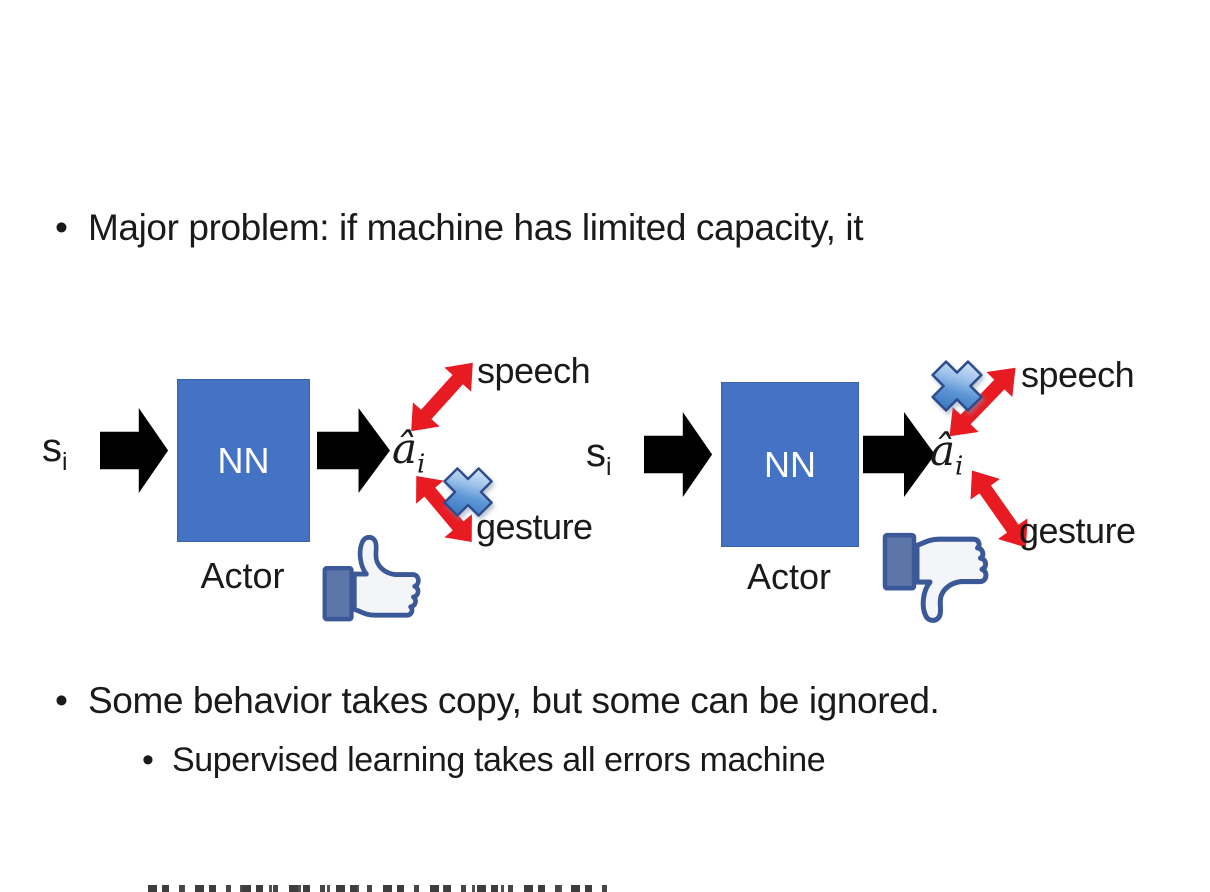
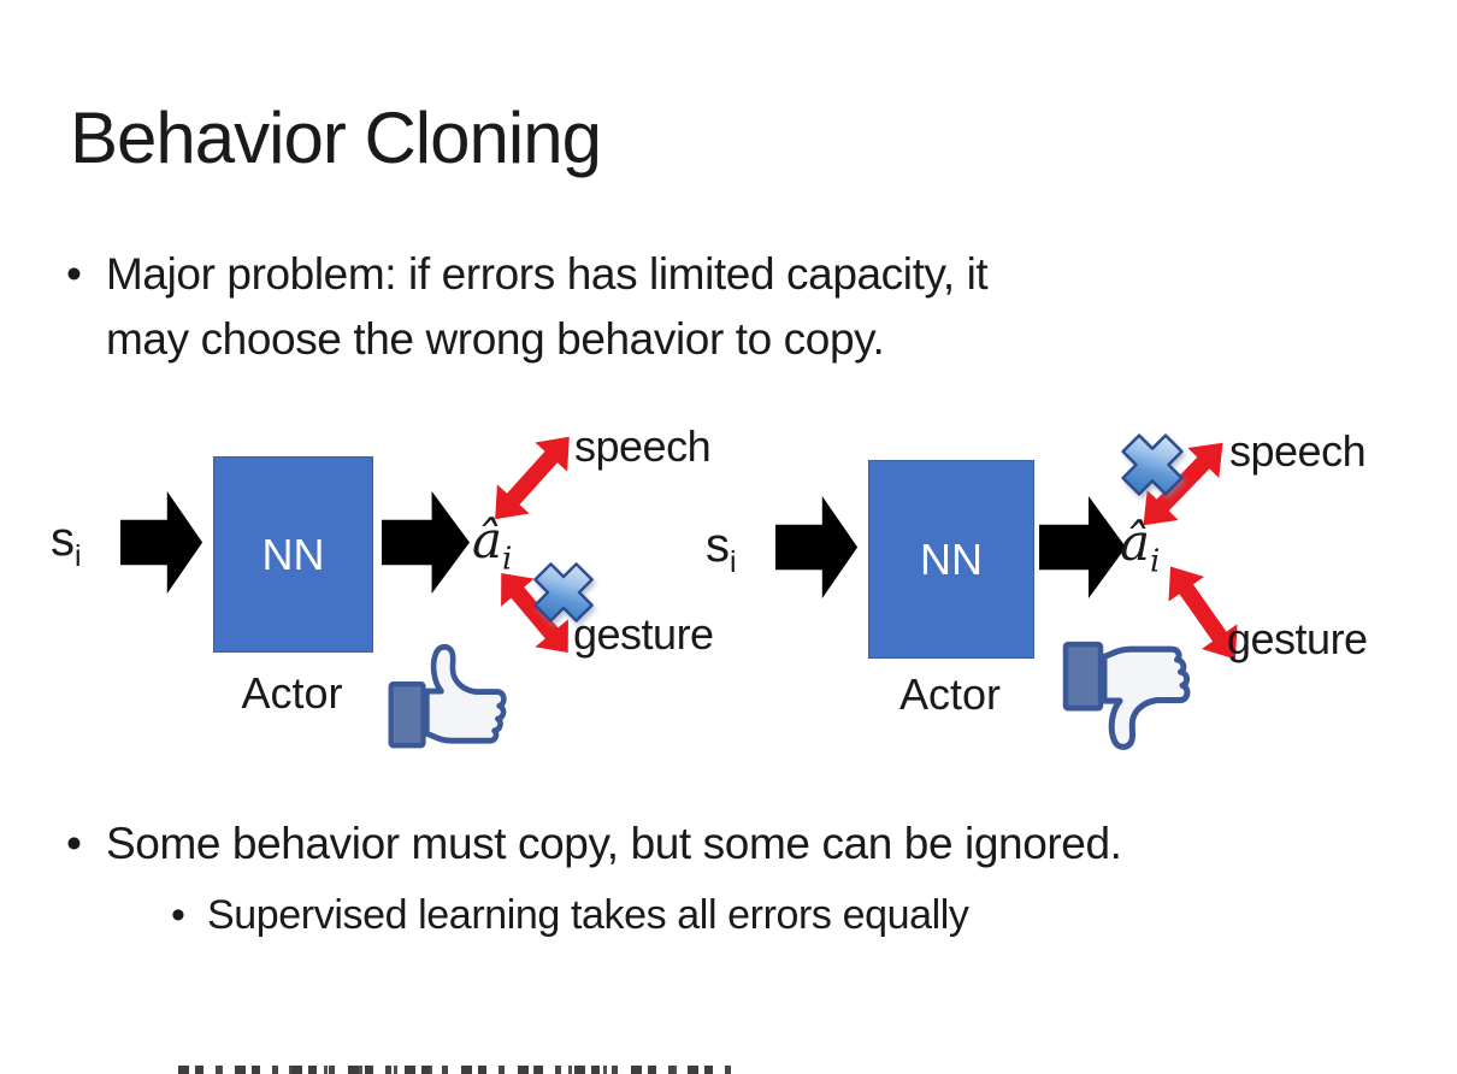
+ Behavior Cloning
  •
- Major problem: if machine has limited capacity, it
+ Major problem: if errors has limited capacity, it
+ may choose the wrong behavior to copy.
  si
  NN
  âi
  speech
  gesture
  Actor
  si
  NN
  âi
  speech
  gesture
  Actor
  •
- Some behavior takes copy, but some can be ignored.
+ Some behavior must copy, but some can be ignored.
  •
- Supervised learning takes all errors machine
+ Supervised learning takes all errors equally
